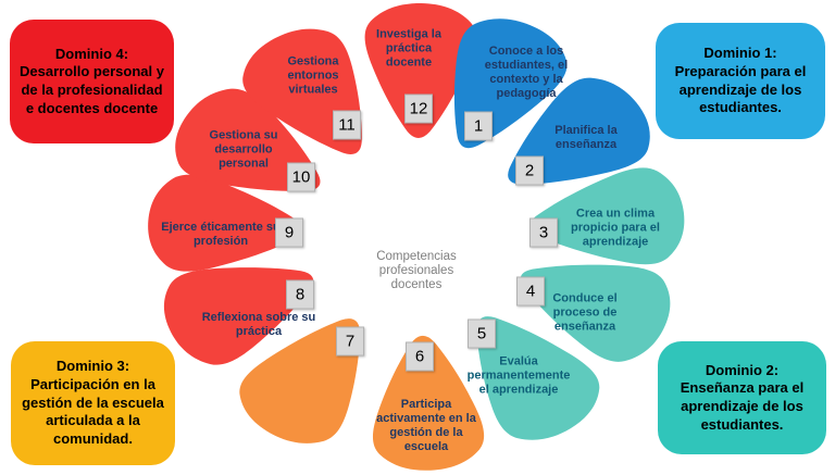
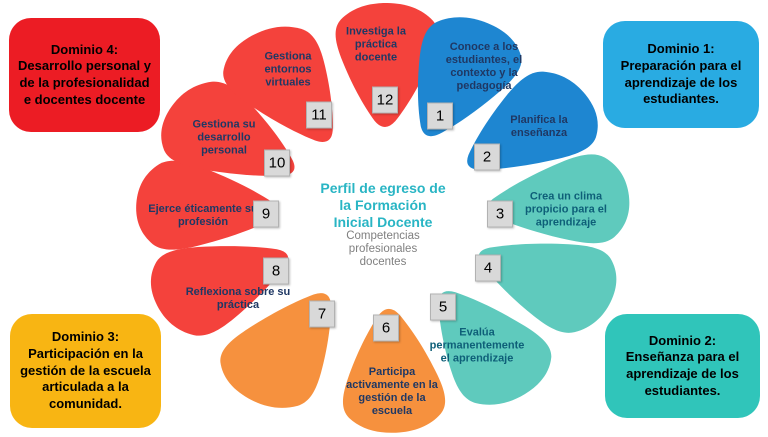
  Conoce a los estudiantes, el contexto y la pedagogía
  Planifica la enseñanza
  Crea un clima propicio para el aprendizaje
- Conduce el proceso de enseñanza
  Evalúa permanentemente el aprendizaje
  Participa activamente en la gestión de la escuela
  Reflexiona sobre su práctica
  Ejerce éticamente s profesión
  Gestiona su desarrollo personal
  Gestiona entornos virtuales
  Investiga la práctica docente
  1
  2
  3
  4
  5
  6
  7
  8
  9
  10
  11
  12
+ Perfil de egreso de la Formación Inicial Docente
  Competencias profesionales docentes
  Dominio 4:
  Desarrollo personal y de la profesionalidad e docentes docente
  Dominio 1:
  Preparación para el aprendizaje de los estudiantes.
  Dominio 3:
  Participación en la gestión de la escuela articulada a la comunidad.
  Dominio 2:
  Enseñanza para el aprendizaje de los estudiantes.
